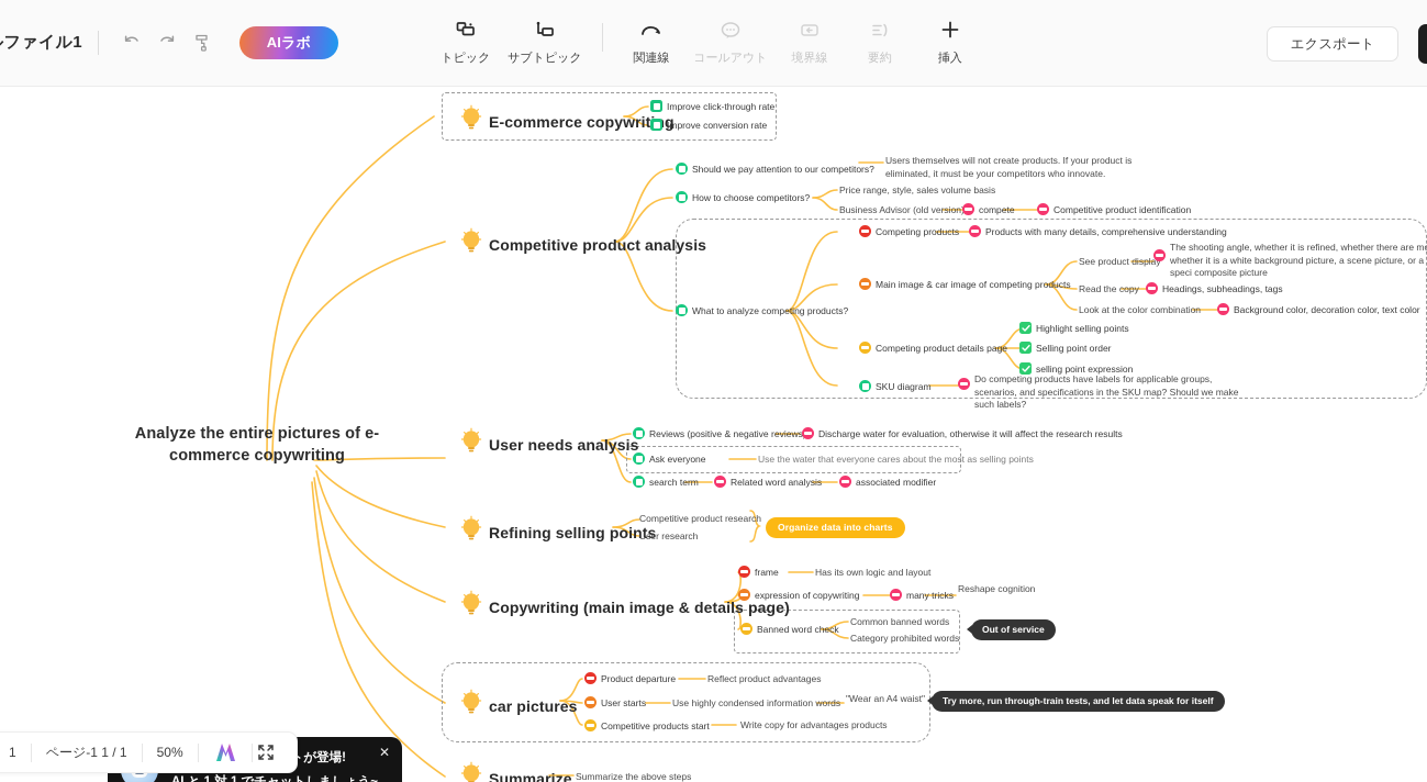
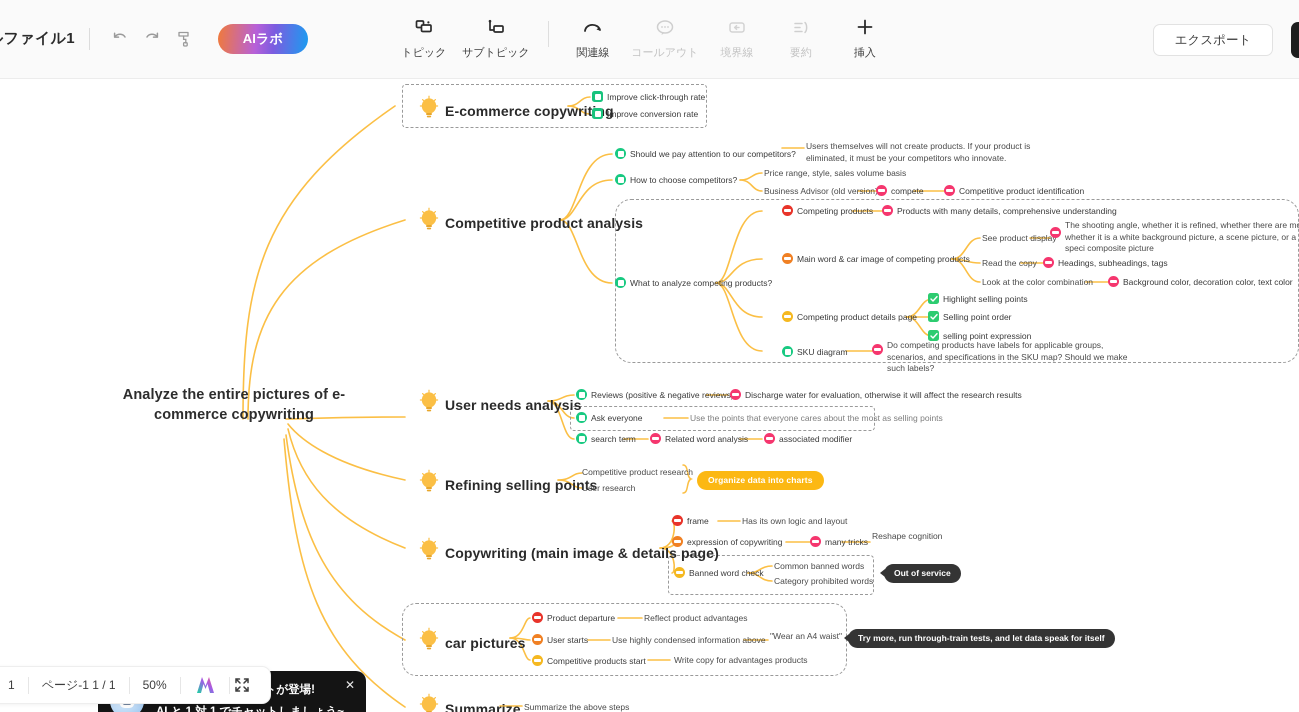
  ファイル1
  AIラボ
  トピック
  サブトピック
  関連線
  コールアウト
  境界線
  要約
  挿入
  エクスポート
  Analyze the entire pictures of e-commerce copywriting
  E-commerce copywritg
  Improve click-through rate
  Improve conversion rate
  Competitive product analysis
  Should we pay attention to our competitors?
  Users themselves will not create products. If your product is eliminated, it must be your competitors who innovate.
  How to choose competitors?
  Price range, style, sales volume basis
  Business Advisor (old version
  compete
  Competitive product identification
  What to analyze competing products?
  Competing products
  Products with many details, comprehensive understanding
- Main image & car image of competing products
+ Main word & car image of competing products
  See product display
  The shooting angle, whether it is refined, whether there are m whether it is a white background picture, a scene picture, or a speci composite picture
  Read the copy
  Headings, subheadings, tags
  Look at the color combination
  Background color, decoration color, text color
  Competing product details page
  Highlight selling points
  Selling point order
  selling point expression
  SKU diagram
  Do competing products have labels for applicable groups, scenarios, and specifications in the SKU map? Should we make such labels?
  User needs analysis
  Reviews (positive & negative reviews
  Discharge water for evaluation, otherwise it will affect the research results
  Ask everyone
- Use the water that everyone cares about the most as selling points
+ Use the points that everyone cares about the most as selling points
  search term
  Related word analysis
  associated modifier
  Refining selling points
  Competitive product research
  User research
  Organize data into charts
  Copywriting (main image & details page)
  frame
  Has its own logic and layout
  expression of copywriting
  many tricks
  Reshape cognition
  Banned word check
  Common banned words
  Category prohibited words
  Out of service
  car pictures
  Product departure
  Reflect product advantages
  User starts
- Use highly condensed information words
+ Use highly condensed information above
  "Wear an A4 waist"
  Competitive products start
  Write copy for advantages products
  Try more, run through-train tests, and let data speak for itself
  Summarize
  Summarize the above steps
  ✕
  1
  ページ-1 1 / 1
  50%
